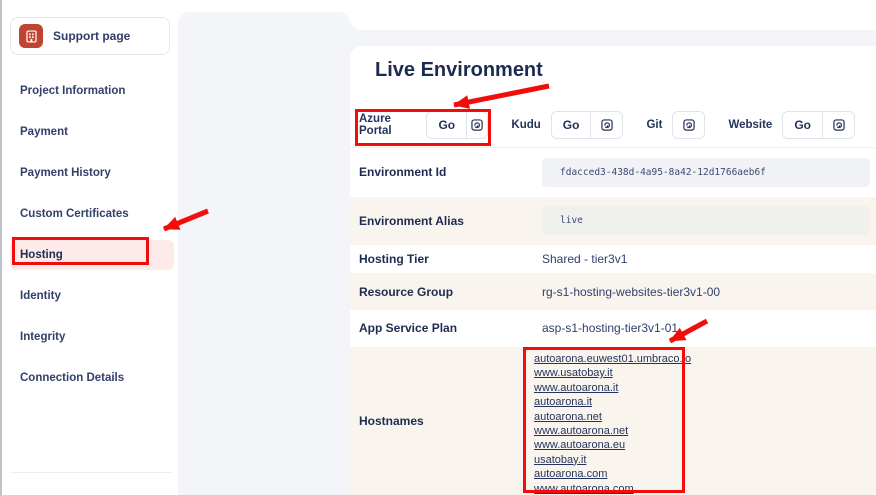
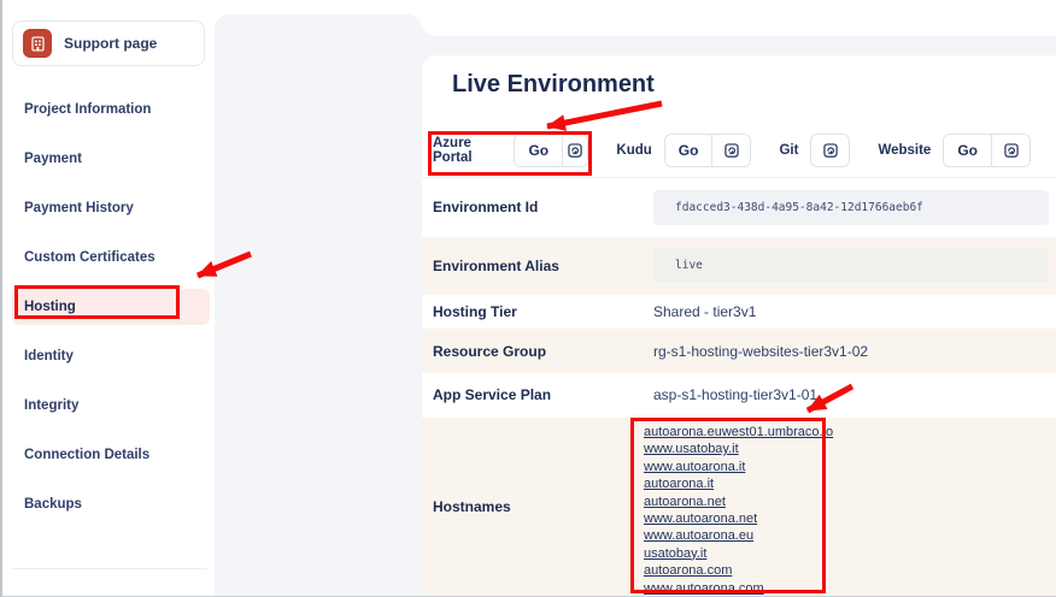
  Support page
  Project Information
  Payment
  Payment History
  Custom Certificates
  Hosting
  Identity
  Integrity
  Connection Details
+ Backups
  Live Environment
  Azure Portal
  Go
  Kudu
  Go
  Git
  Website
  Go
  Environment Id
  fdacced3-438d-4a95-8a42-12d1766aeb6f
  Environment Alias
  live
  Hosting Tier
  Shared - tier3v1
  Resource Group
- rg-s1-hosting-websites-tier3v1-00
+ rg-s1-hosting-websites-tier3v1-02
  App Service Plan
  asp-s1-hosting-tier3v1-01
  Hostnames
  autoarona.euwest01.umbraco.io
  www.usatobay.it
  www.autoarona.it
  autoarona.it
  autoarona.net
  www.autoarona.net
  www.autoarona.eu
  usatobay.it
  autoarona.com
  www.autoarona.com
